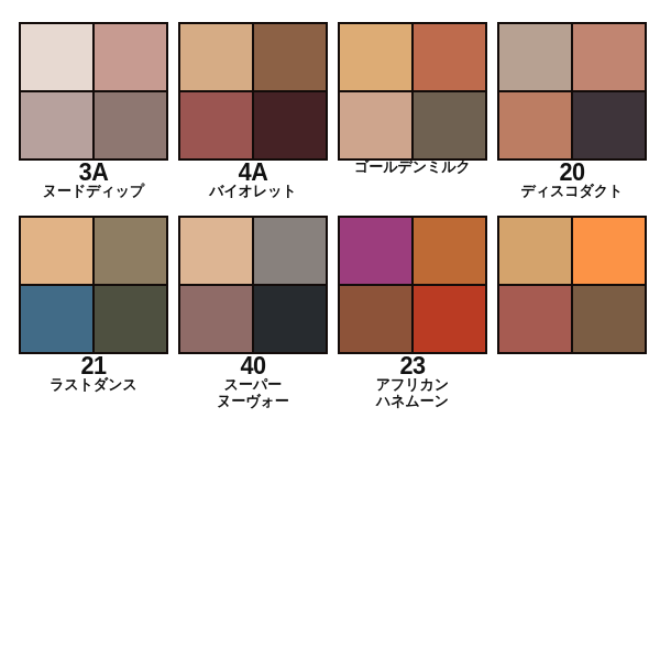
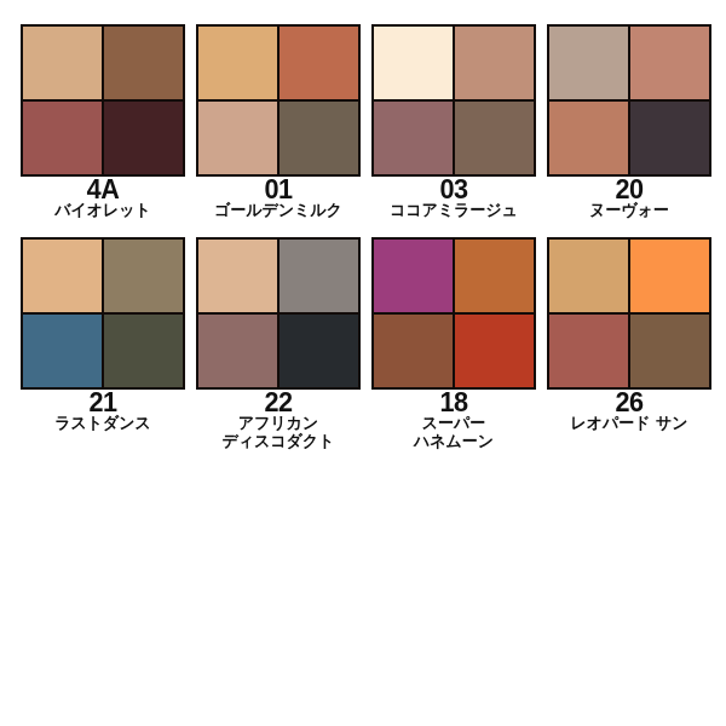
- 3A
- ヌードディップ
  4A
  バイオレット
+ 01
  ゴールデンミルク
+ 03
+ ココアミラージュ
  20
- ディスコダクト
+ ヌーヴォー
  21
  ラストダンス
- 40
+ 22
- スーパー
+ アフリカン
- ヌーヴォー
+ ディスコダクト
- 23
+ 18
- アフリカン
+ スーパー
  ハネムーン
+ 26
+ レオパード サン
